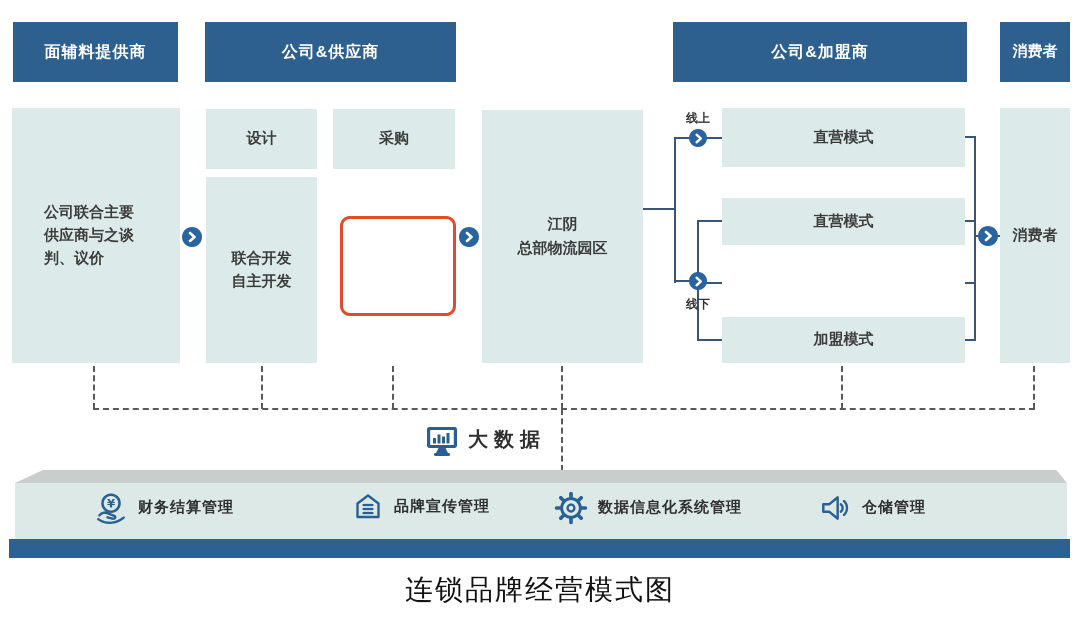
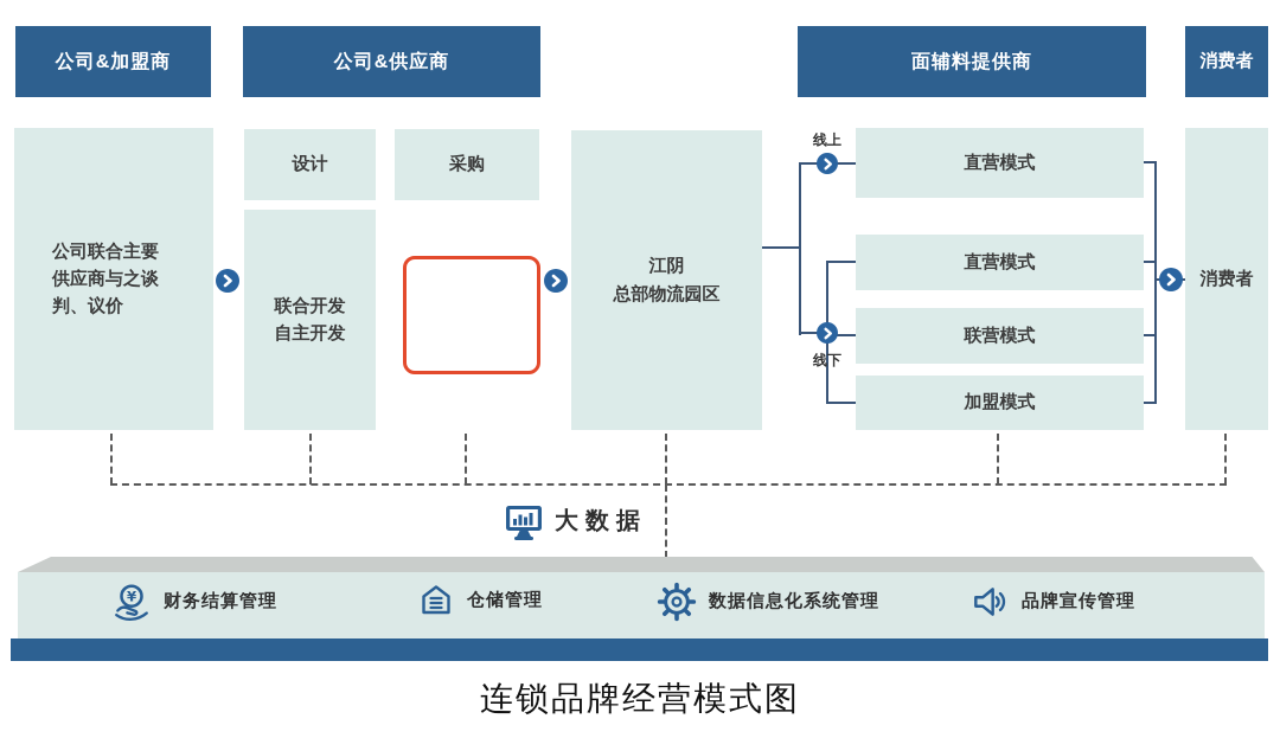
- 面辅料提供商
+ 公司&加盟商
  公司&供应商
- 公司&加盟商
+ 面辅料提供商
  消费者
  公司联合主要
  供应商与之谈
  判、议价
  设计
  采购
  联合开发
  自主开发
  江阴
  总部物流园区
  直营模式
  直营模式
+ 联营模式
  加盟模式
  消费者
  线上
  线下
  大数据
  ¥
  财务结算管理
- 品牌宣传管理
+ 仓储管理
  数据信息化系统管理
- 仓储管理
+ 品牌宣传管理
  连锁品牌经营模式图
